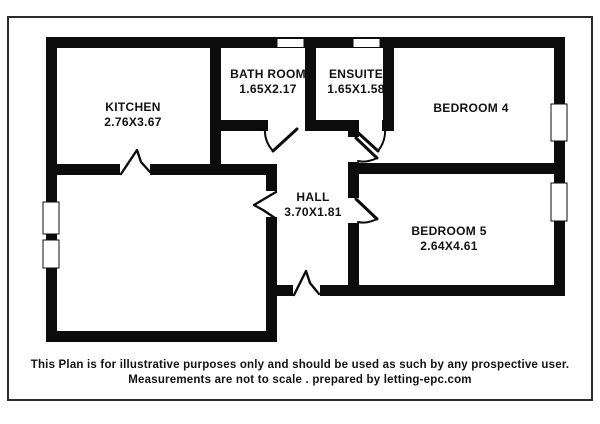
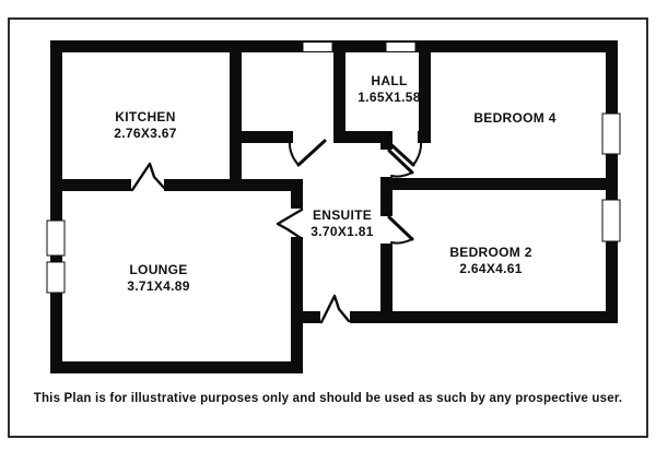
  KITCHEN
  2.76X3.67
- BATH ROOM
- 1.65X2.17
- ENSUITE
+ HALL
  1.65X1.58
  BEDROOM 4
- HALL
+ ENSUITE
  3.70X1.81
- BEDROOM 5
+ BEDROOM 2
  2.64X4.61
+ LOUNGE
+ 3.71X4.89
  This Plan is for illustrative purposes only and should be used as such by any prospective user.
- Measurements are not to scale . prepared by letting-epc.com
